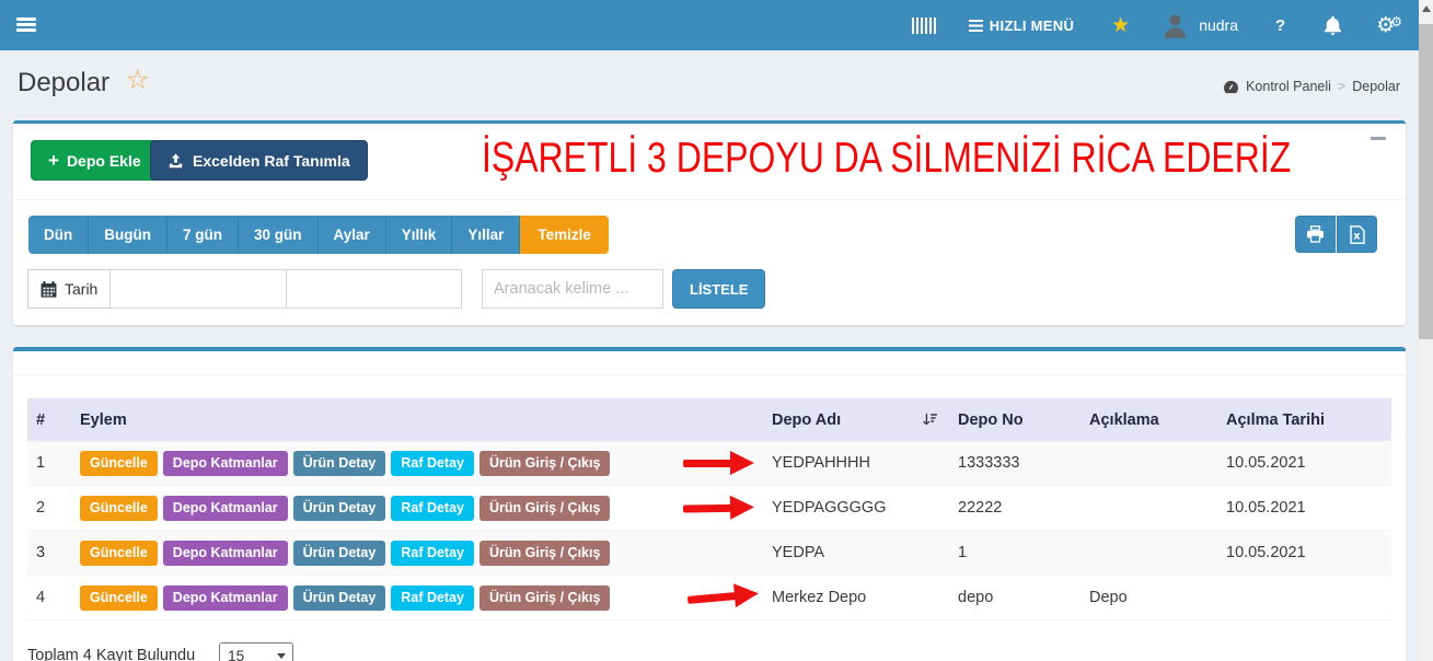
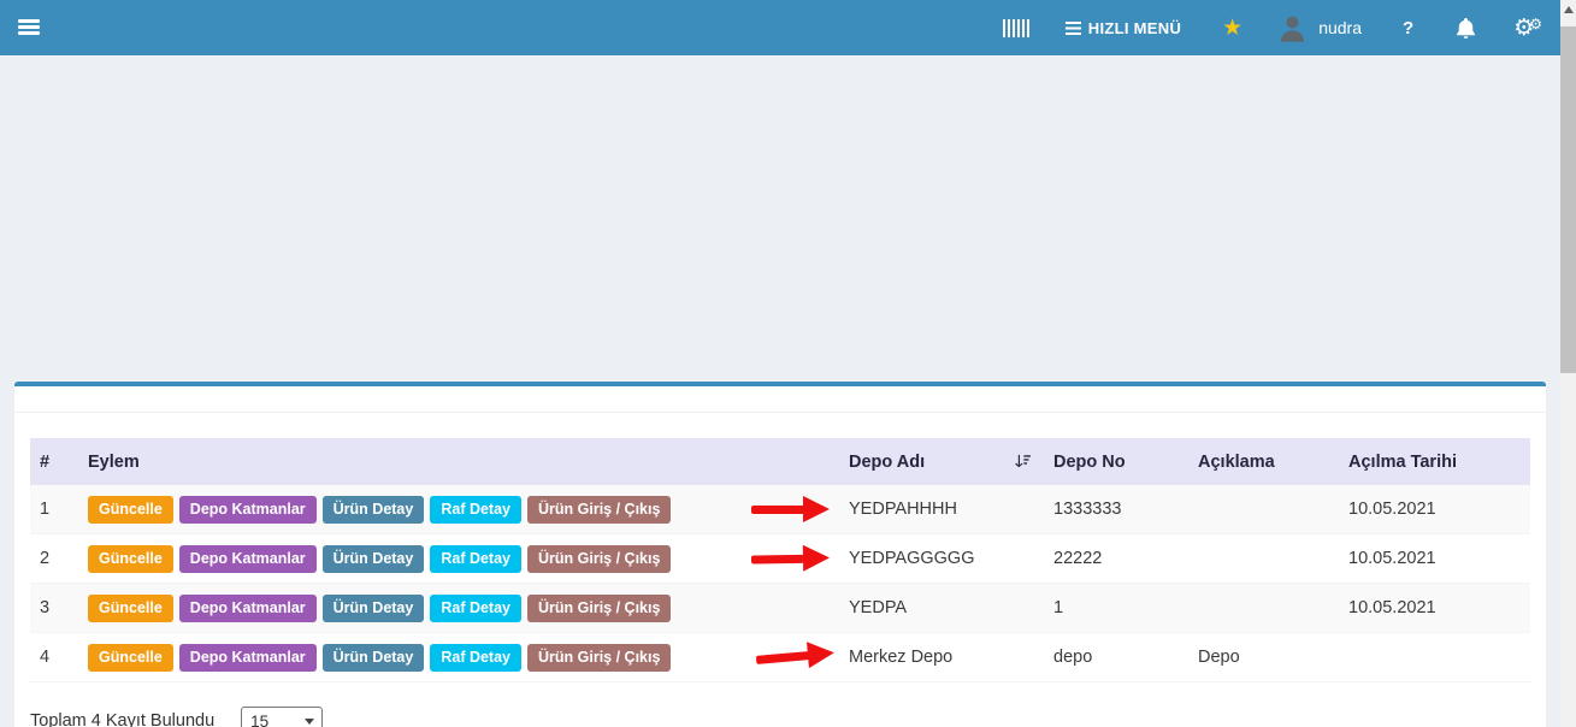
  HIZLI MENÜ
  ★
  nudra
  ?
  ⚙⚙
- Depolar ☆
- Kontrol Paneli
- >
- Depolar
- +
- Depo Ekle
- Excelden Raf Tanımla
- İŞARETLİ 3 DEPOYU DA SİLMENİZİ RİCA EDERİZ
- Dün
- Bugün
- 7 gün
- 30 gün
- Aylar
- Yıllık
- Yıllar
- Temizle
- x
- Tarih
- Aranacak kelime ...
- LİSTELE
  #
  Eylem
  Depo Adı
  Depo No
  Açıklama
  Açılma Tarihi
  1
  Güncelle Depo Katmanlar Ürün Detay Raf Detay Ürün Giriş / Çıkış
  YEDPAHHHH
  1333333
  10.05.2021
  2
  Güncelle Depo Katmanlar Ürün Detay Raf Detay Ürün Giriş / Çıkış
  YEDPAGGGGG
  22222
  10.05.2021
  3
  Güncelle Depo Katmanlar Ürün Detay Raf Detay Ürün Giriş / Çıkış
  YEDPA
  1
  10.05.2021
  4
  Güncelle Depo Katmanlar Ürün Detay Raf Detay Ürün Giriş / Çıkış
  Merkez Depo
  depo
  Depo
  Toplam 4 Kayıt Bulundu
  15
